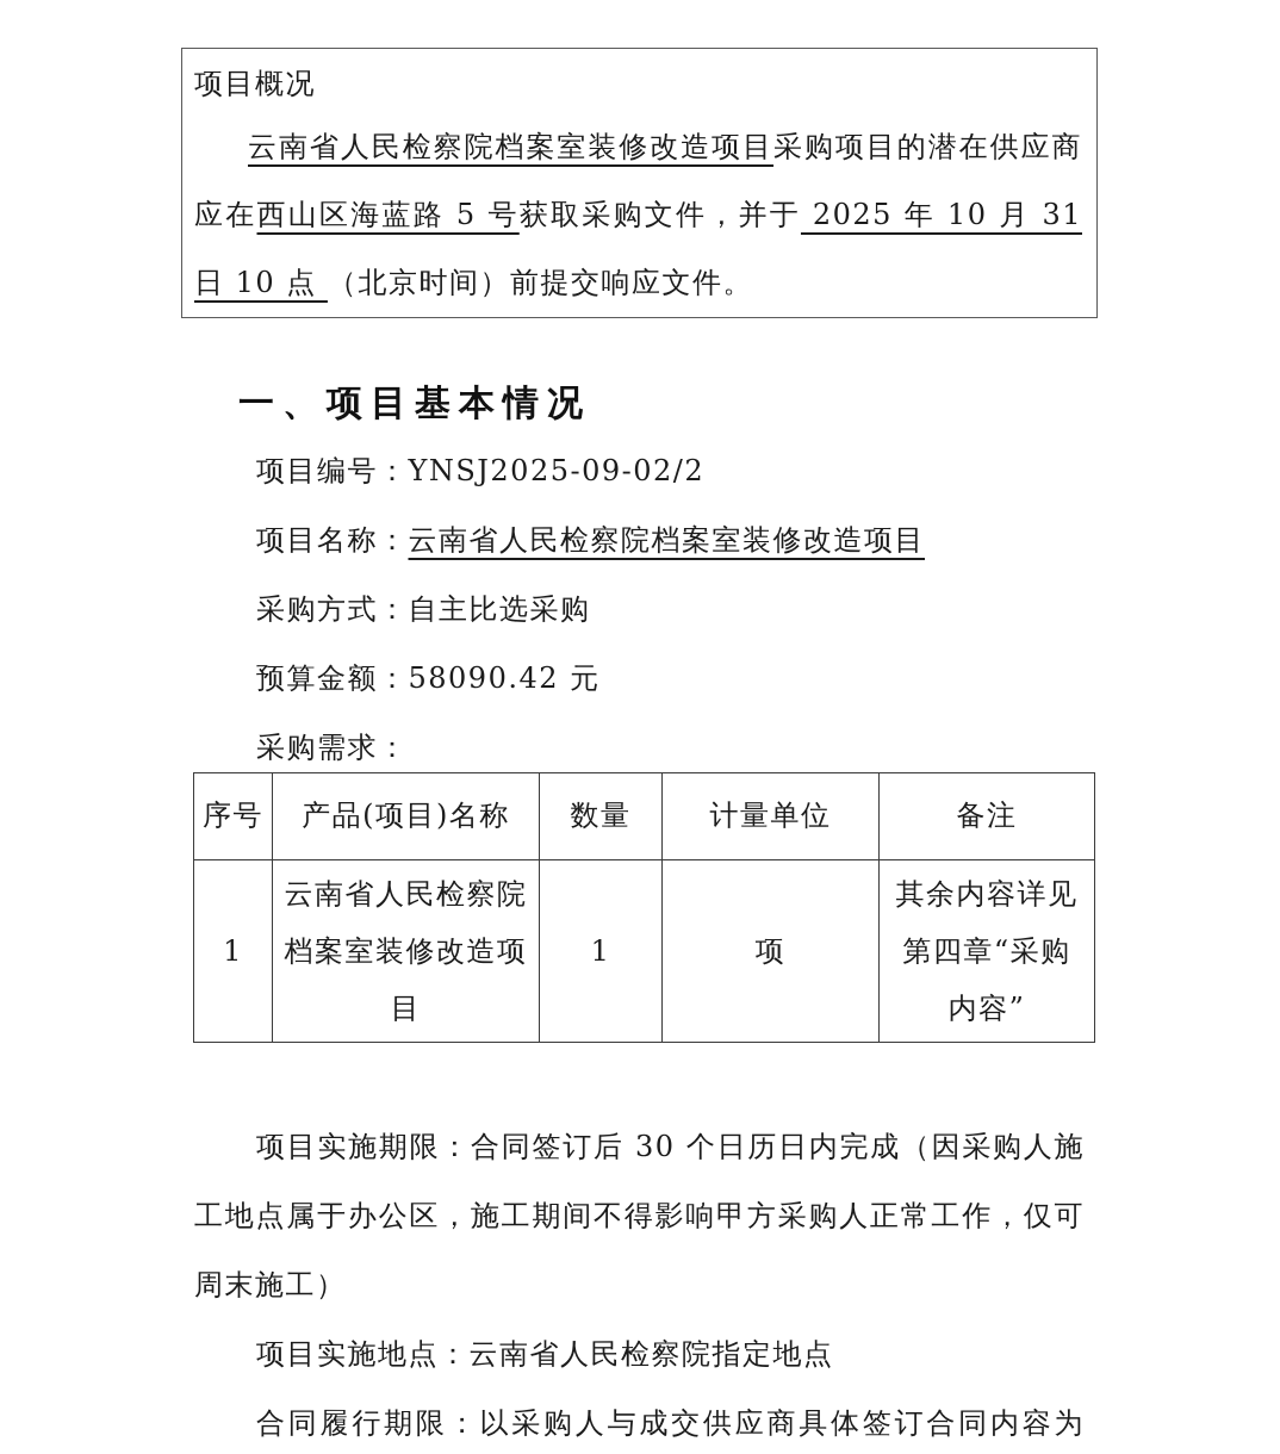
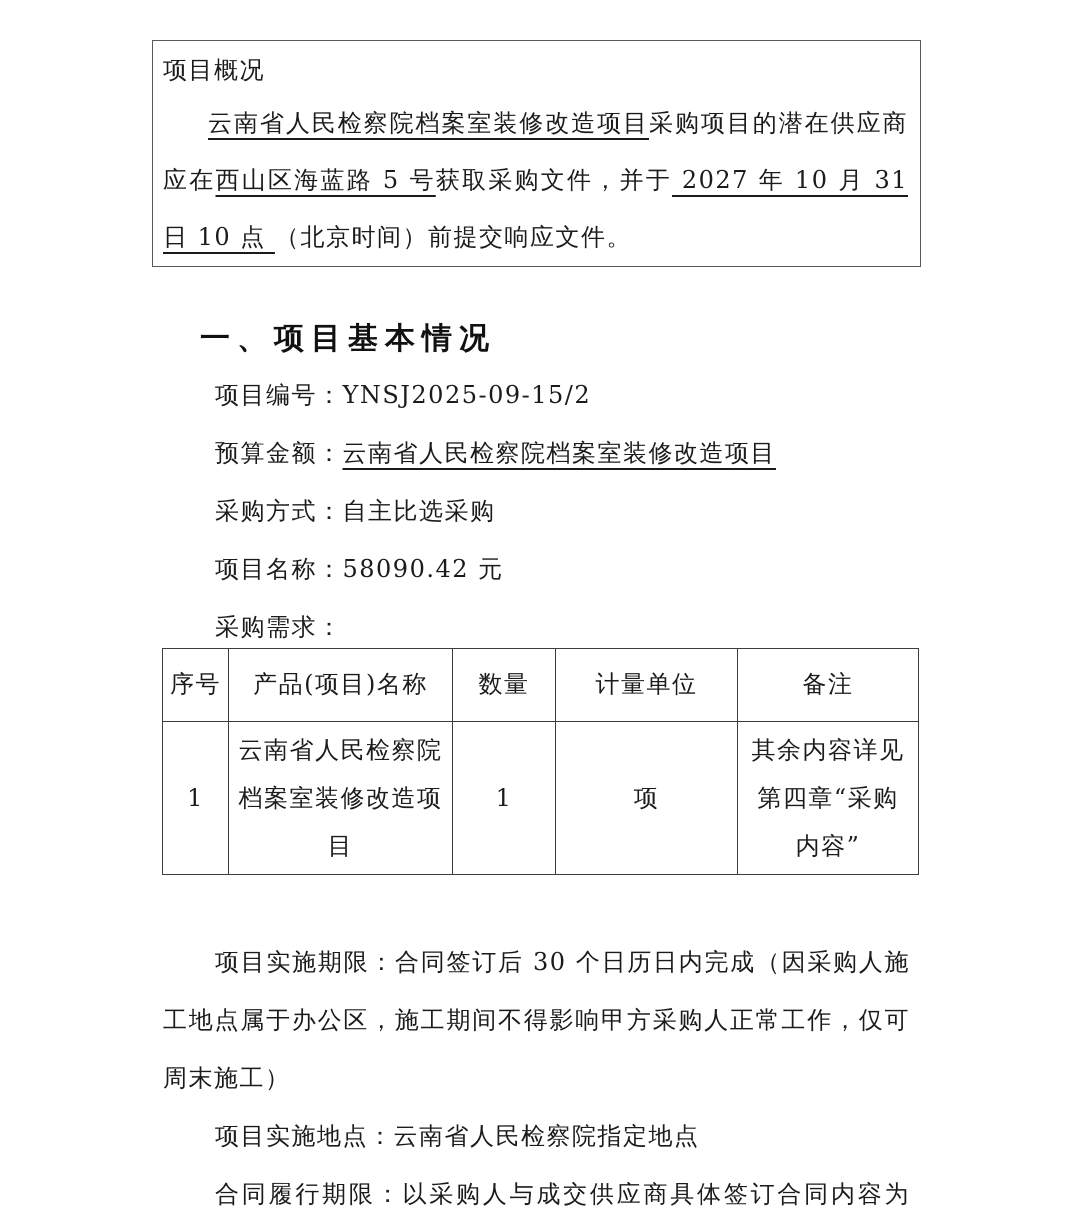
  项目概况
- 云南省人民检察院档案室装修改造项目采购项目的潜在供应商应在西山区海蓝路 5 号获取采购文件，并于 2025 年 10 月 31 日 10 点 （北京时间）前提交响应文件。
+ 云南省人民检察院档案室装修改造项目采购项目的潜在供应商应在西山区海蓝路 5 号获取采购文件，并于 2027 年 10 月 31 日 10 点 （北京时间）前提交响应文件。
  一、项目基本情况
- 项目编号：YNSJ2025-09-02/2
+ 项目编号：YNSJ2025-09-15/2
- 项目名称：云南省人民检察院档案室装修改造项目
+ 预算金额：云南省人民检察院档案室装修改造项目
  采购方式：自主比选采购
- 预算金额：58090.42 元
+ 项目名称：58090.42 元
  采购需求：
  序号	产品(项目)名称	数量	计量单位	备注
  1	云南省人民检察院档案室装修改造项目	1	项	其余内容详见第四章“采购内容”
  项目实施期限：合同签订后 30 个日历日内完成（因采购人施工地点属于办公区，施工期间不得影响甲方采购人正常工作，仅可周末施工）
  项目实施地点：云南省人民检察院指定地点
  合同履行期限：以采购人与成交供应商具体签订合同内容为
